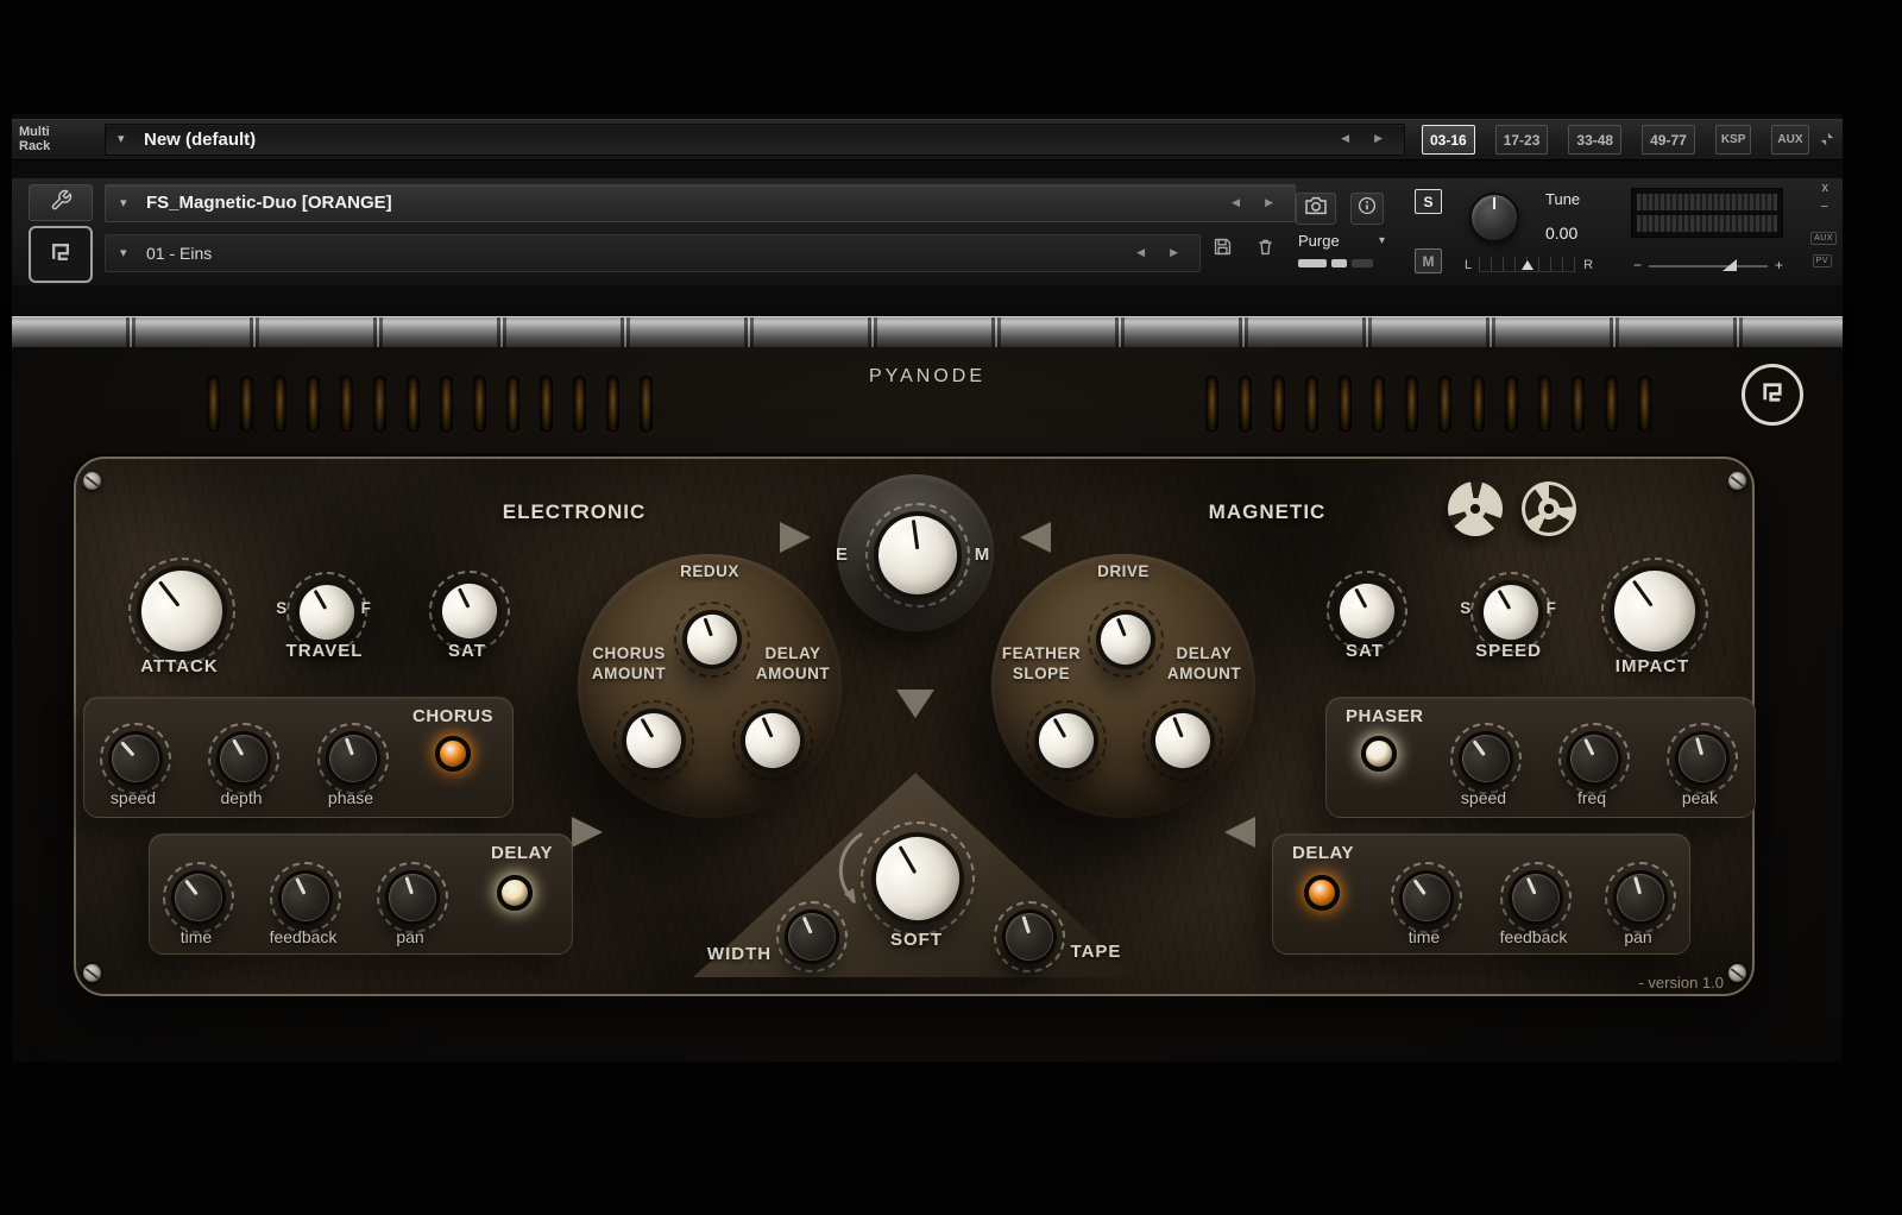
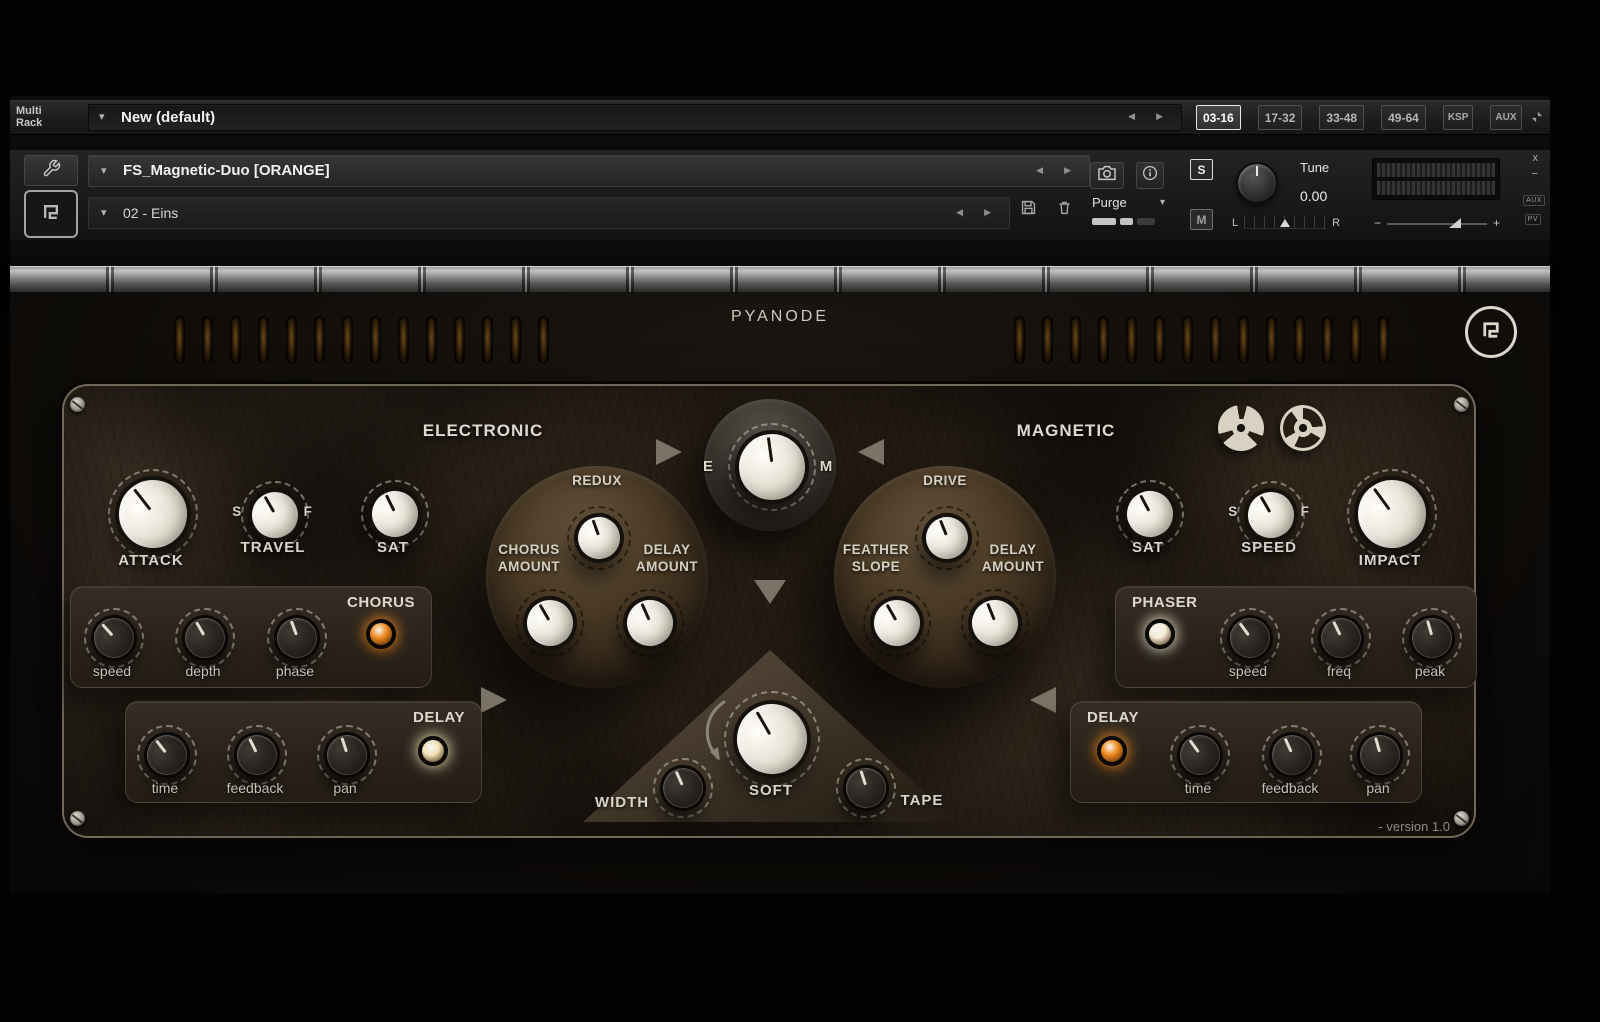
  Multi
  Rack
  ▾
  New (default)
  ◀
  ▶
  03-16
- 17-23
+ 17-32
  33-48
- 49-77
+ 49-64
  KSP
  AUX
  ▾
  FS_Magnetic-Duo [ORANGE]
  ◀
  ▶
  ▾
- 01 - Eins
+ 02 - Eins
  ◀
  ▶
  Purge
  ▾
  S
  M
  Tune
  0.00
  L
  R
  −
  +
  x
  −
  PYANODE
  ELECTRONIC
  MAGNETIC
  CHORUS
  DELAY
  PHASER
  DELAY
  E
  M
  ATTACK
  TRAVEL
  SAT
  S
  F
  REDUX
  CHORUS
  AMOUNT
  DELAY
  AMOUNT
  DRIVE
  FEATHER
  SLOPE
  DELAY
  AMOUNT
  SAT
  SPEED
  S
  F
  IMPACT
  speed
  depth
  phase
  time
  feedback
  pan
  speed
  freq
  peak
  time
  feedback
  pan
  SOFT
  WIDTH
  TAPE
  - version 1.0
